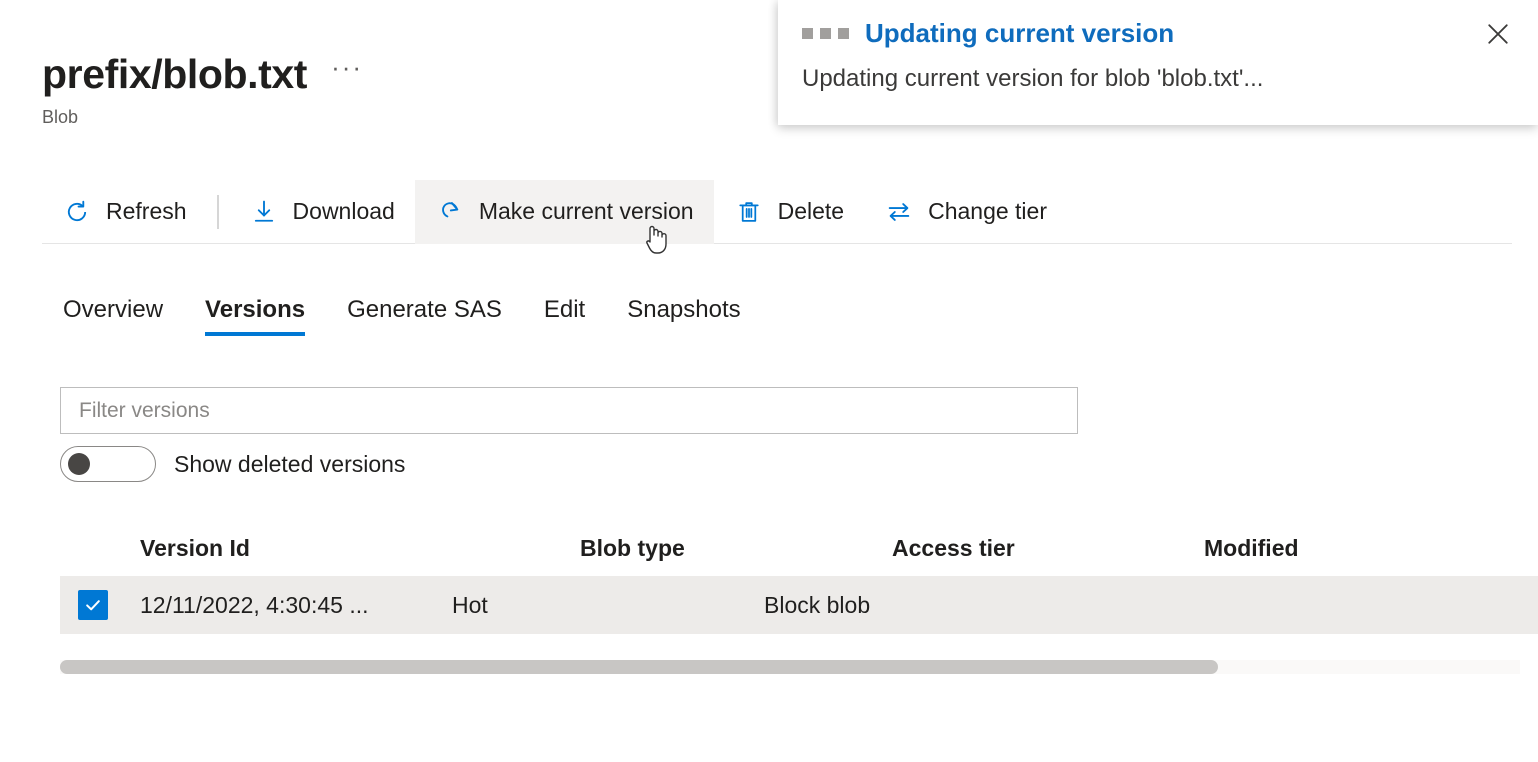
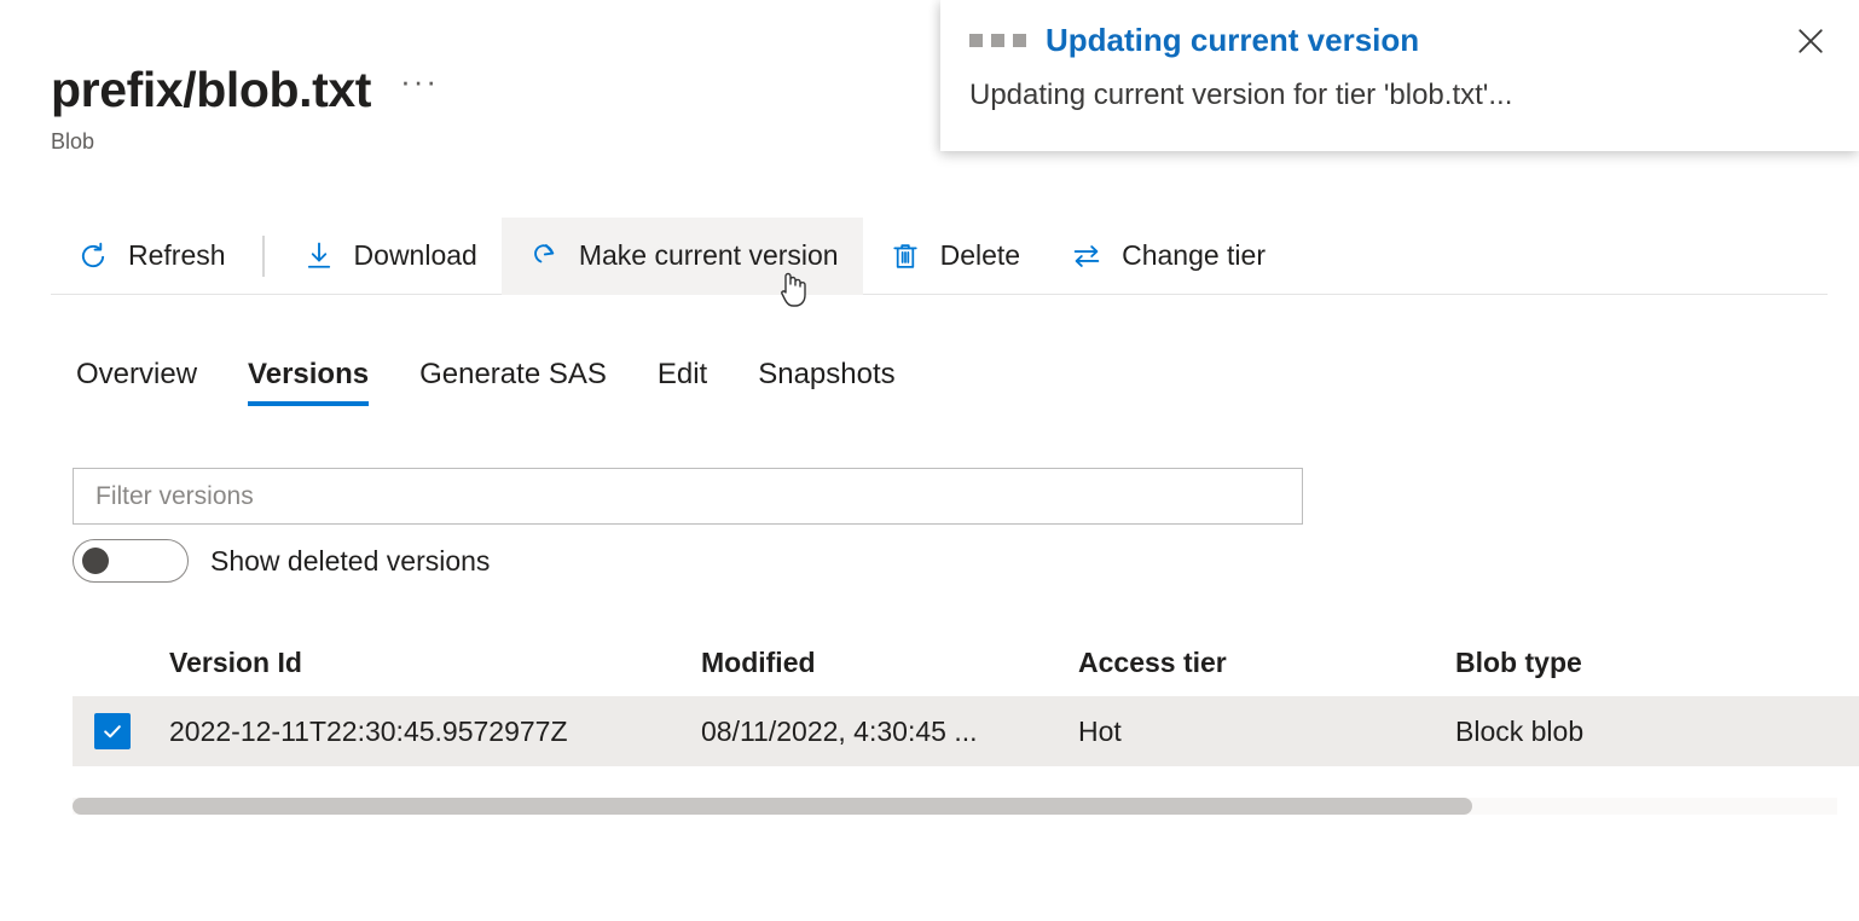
  prefix/blob.txt
  ···
  Blob
  Refresh
  Download
  Make current version
  Delete
  Change tier
  Overview
  Versions
  Generate SAS
  Edit
  Snapshots
  Filter versions
  Show deleted versions
  Version Id
- Blob type
+ Modified
  Access tier
- Modified
+ Blob type
+ 2022-12-11T22:30:45.9572977Z
- 12/11/2022, 4:30:45 ...
+ 08/11/2022, 4:30:45 ...
  Hot
  Block blob
  Updating current version
- Updating current version for blob 'blob.txt'...
+ Updating current version for tier 'blob.txt'...
